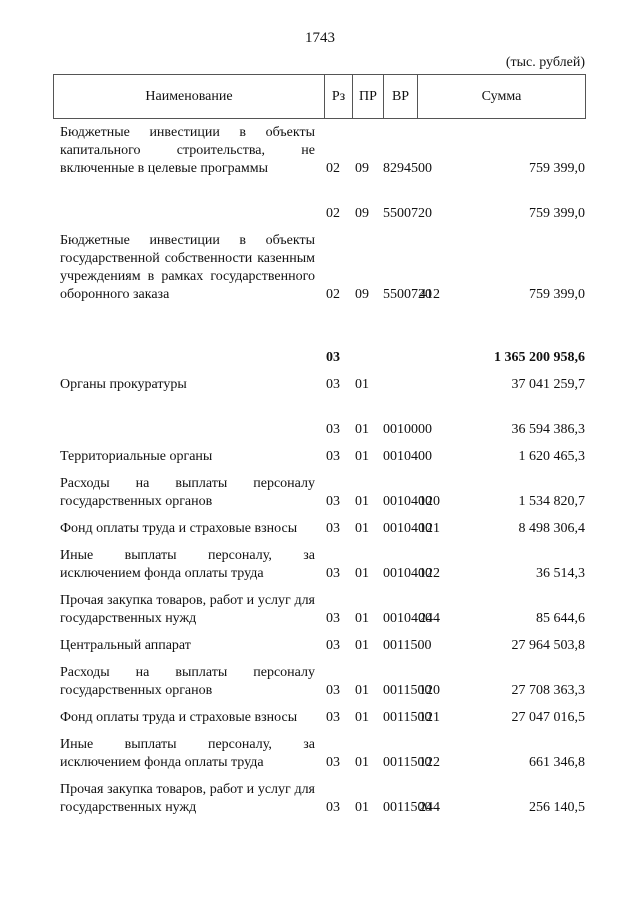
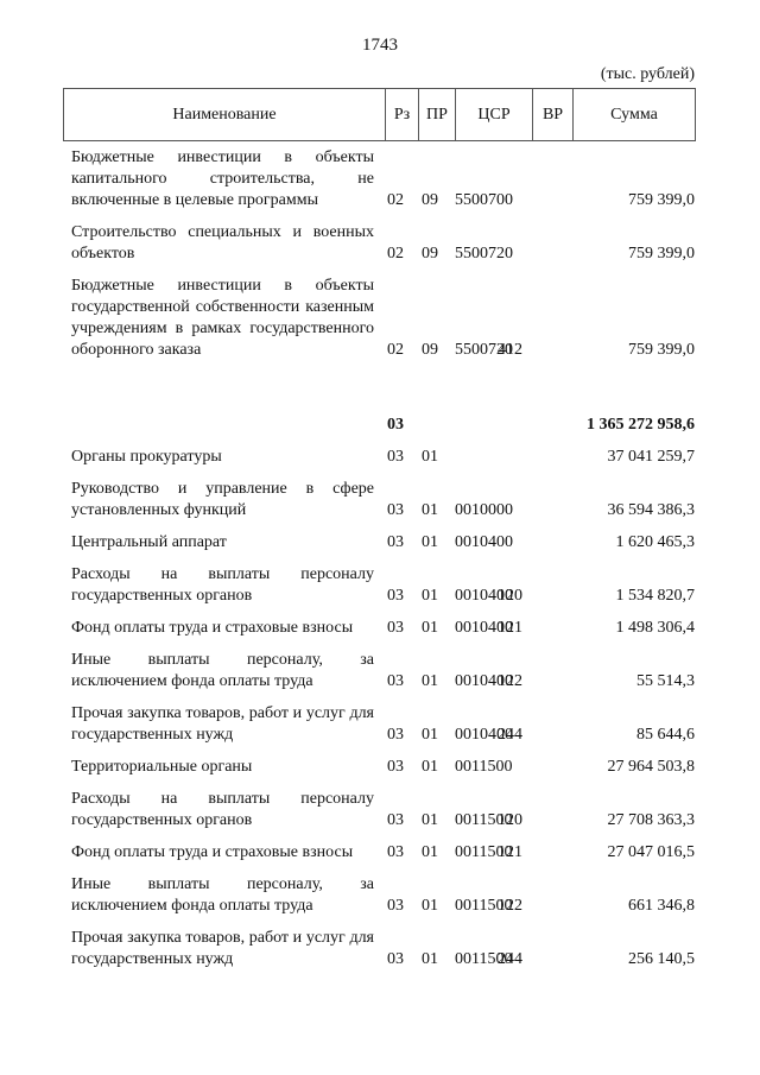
  1743
  (тыс. рублей)
  Наименование
  Рз
  ПР
+ ЦСР
  ВР
  Сумма
  Бюджетные инвестиции в объекты капитального строительства, не включенные в целевые программы
  02
  09
- 8294500
+ 5500700
  759 399,0
+ Строительство специальных и военных объектов
  02
  09
  5500720
  759 399,0
  Бюджетные инвестиции в объекты государственной собственности казенным учреждениям в рамках государственного оборонного заказа
  02
  09
  5500720
  412
  759 399,0
  03
- 1 365 200 958,6
+ 1 365 272 958,6
  Органы прокуратуры
  03
  01
  37 041 259,7
+ Руководство и управление в сфере установленных функций
  03
  01
  0010000
  36 594 386,3
- Территориальные органы
+ Центральный аппарат
  03
  01
  0010400
  1 620 465,3
  Расходы на выплаты персоналу государственных органов
  03
  01
  0010400
  120
  1 534 820,7
  Фонд оплаты труда и страховые взносы
  03
  01
  0010400
  121
- 8 498 306,4
+ 1 498 306,4
  Иные выплаты персоналу, за исключением фонда оплаты труда
  03
  01
  0010400
  122
- 36 514,3
+ 55 514,3
  Прочая закупка товаров, работ и услуг для государственных нужд
  03
  01
  0010400
  244
  85 644,6
- Центральный аппарат
+ Территориальные органы
  03
  01
  0011500
  27 964 503,8
  Расходы на выплаты персоналу государственных органов
  03
  01
  0011500
  120
  27 708 363,3
  Фонд оплаты труда и страховые взносы
  03
  01
  0011500
  121
  27 047 016,5
  Иные выплаты персоналу, за исключением фонда оплаты труда
  03
  01
  0011500
  122
  661 346,8
  Прочая закупка товаров, работ и услуг для государственных нужд
  03
  01
  0011500
  244
  256 140,5
